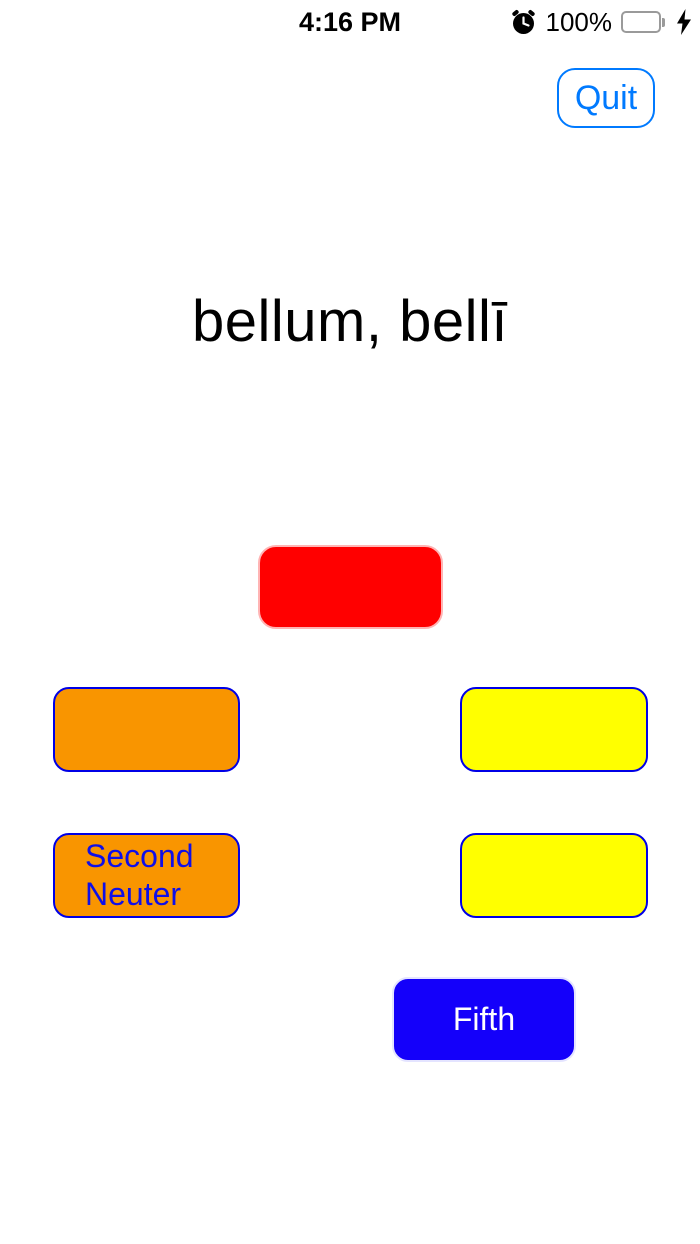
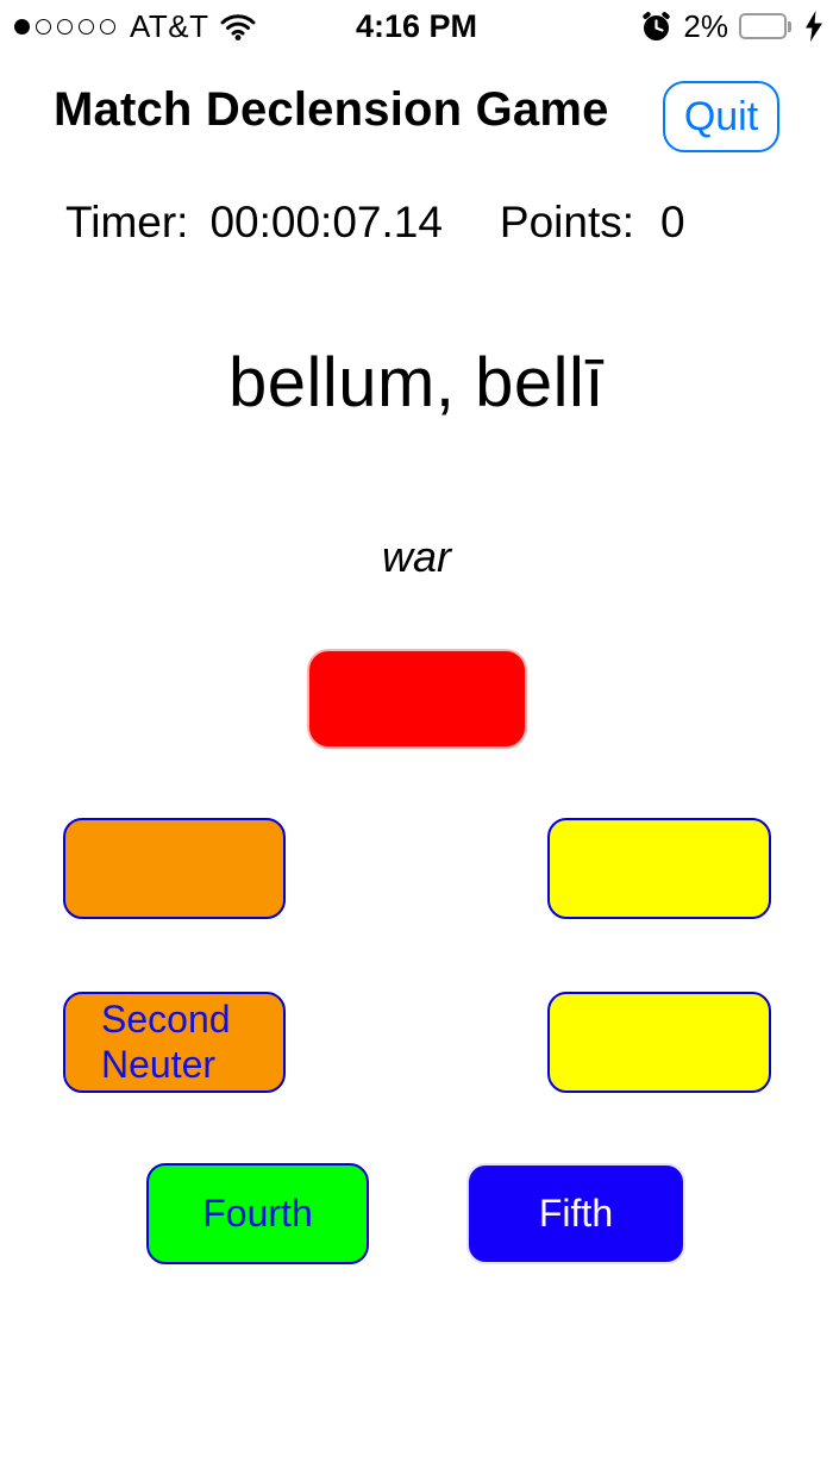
+ AT&T
  4:16 PM
- 100%
+ 2%
+ Match Declension Game
  Quit
+ Timer:
+ 00:00:07.14
+ Points:
+ 0
  bellum, bellī
+ war
  Second Neuter
+ Fourth
  Fifth
